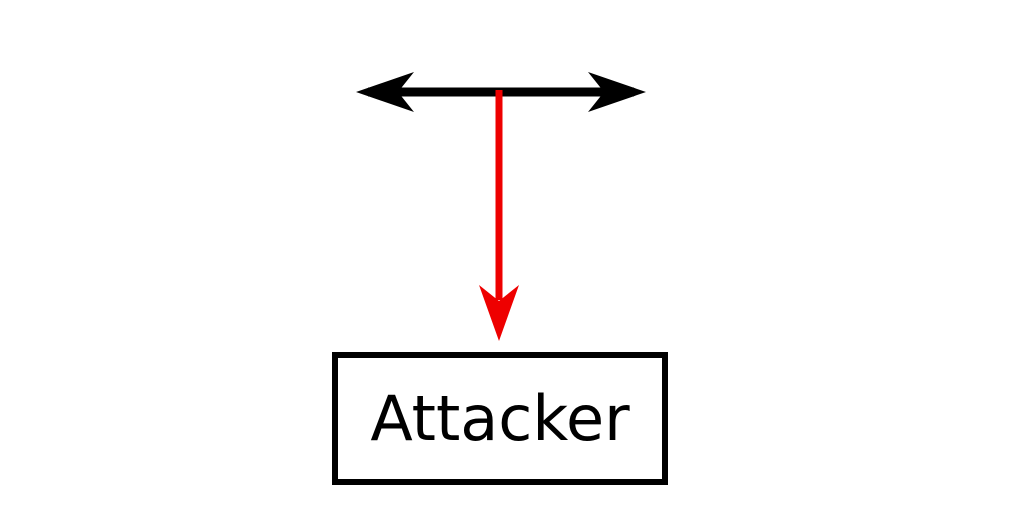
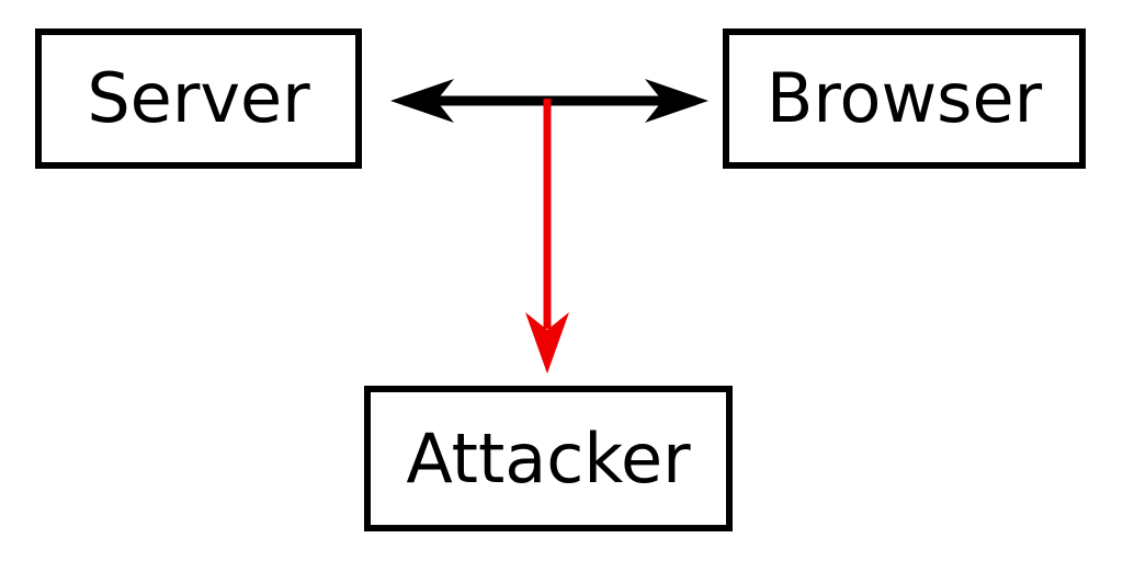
+ Server
+ Browser
  Attacker
